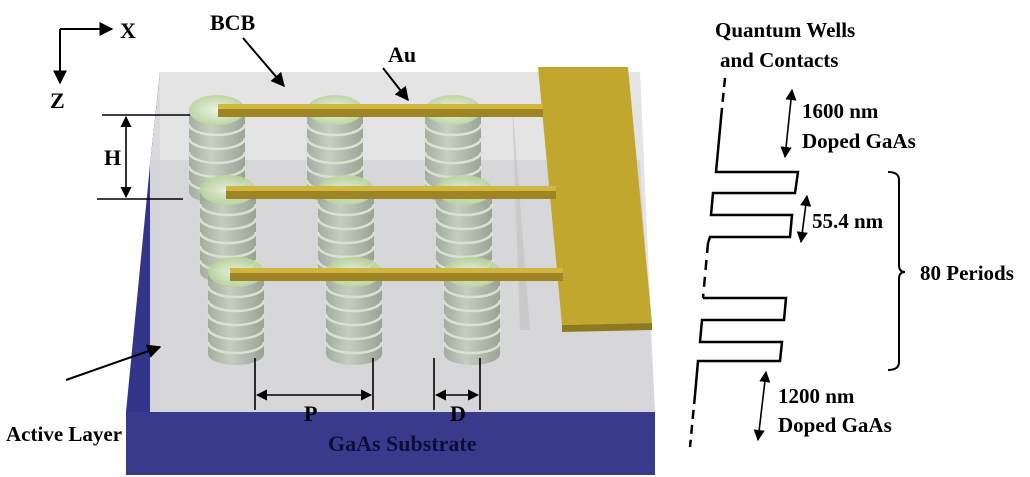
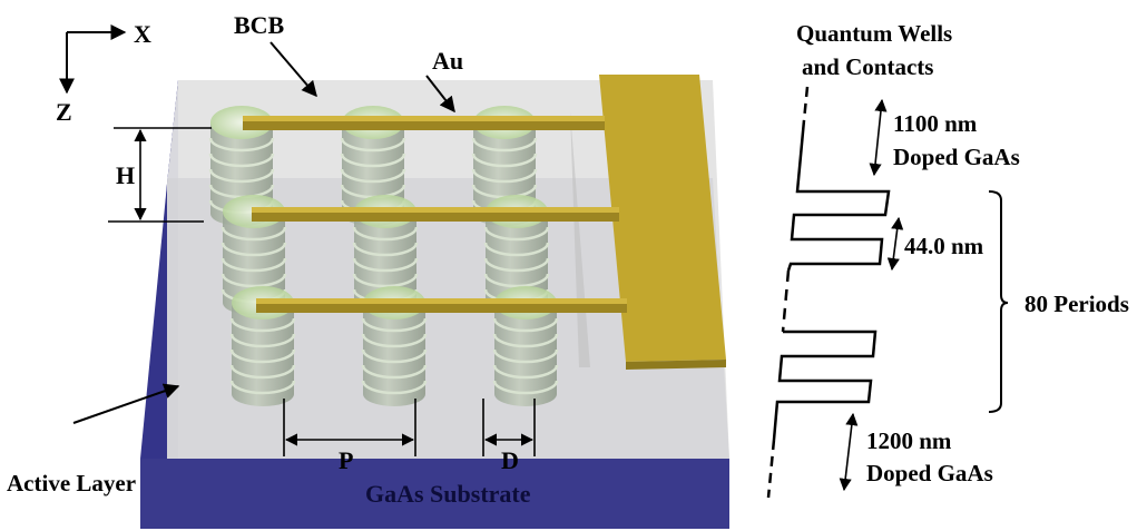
  X
  Z
  BCB
  Au
  H
  P
  D
  GaAs Substrate
  Active Layer
  Quantum Wells
  and Contacts
- 1600 nm
+ 1100 nm
  Doped GaAs
- 55.4 nm
+ 44.0 nm
  80 Periods
  1200 nm
  Doped GaAs
